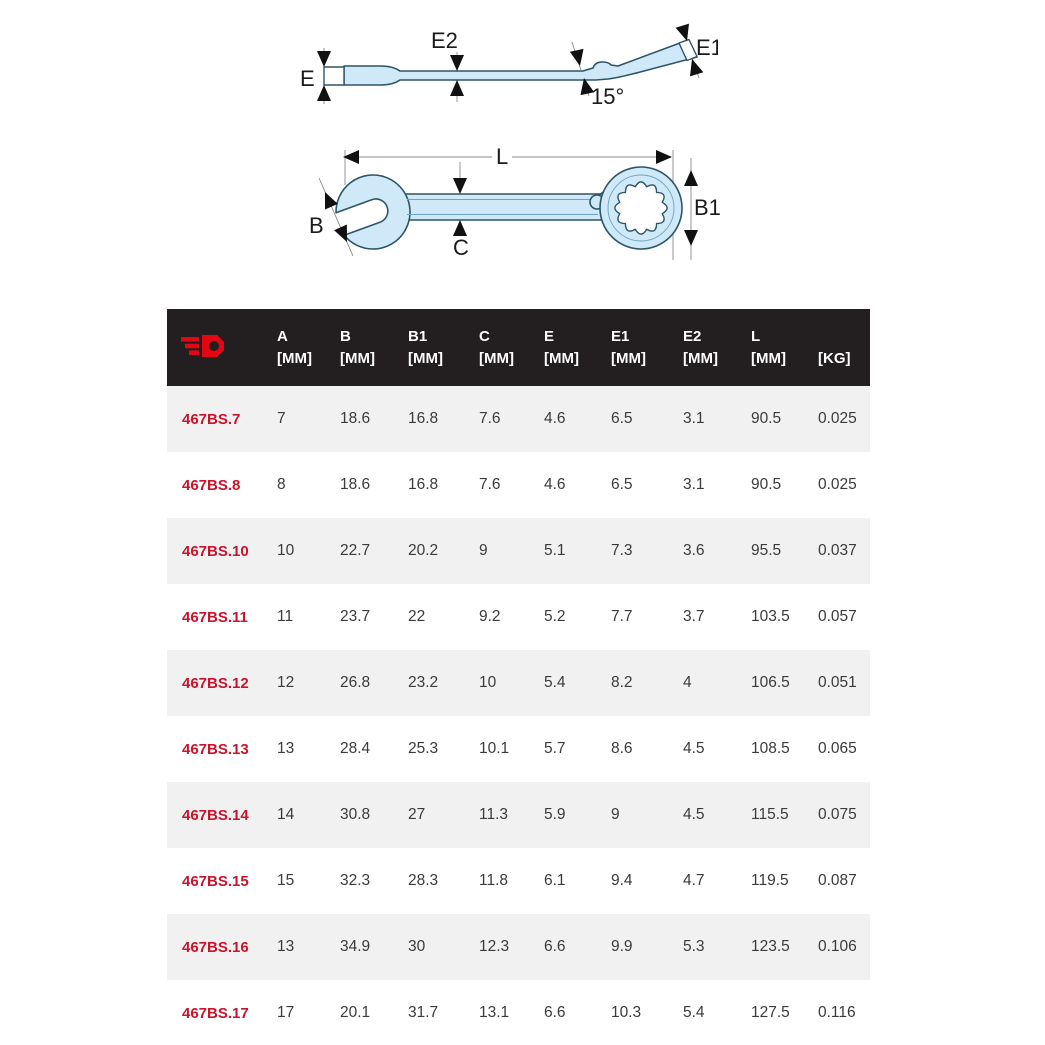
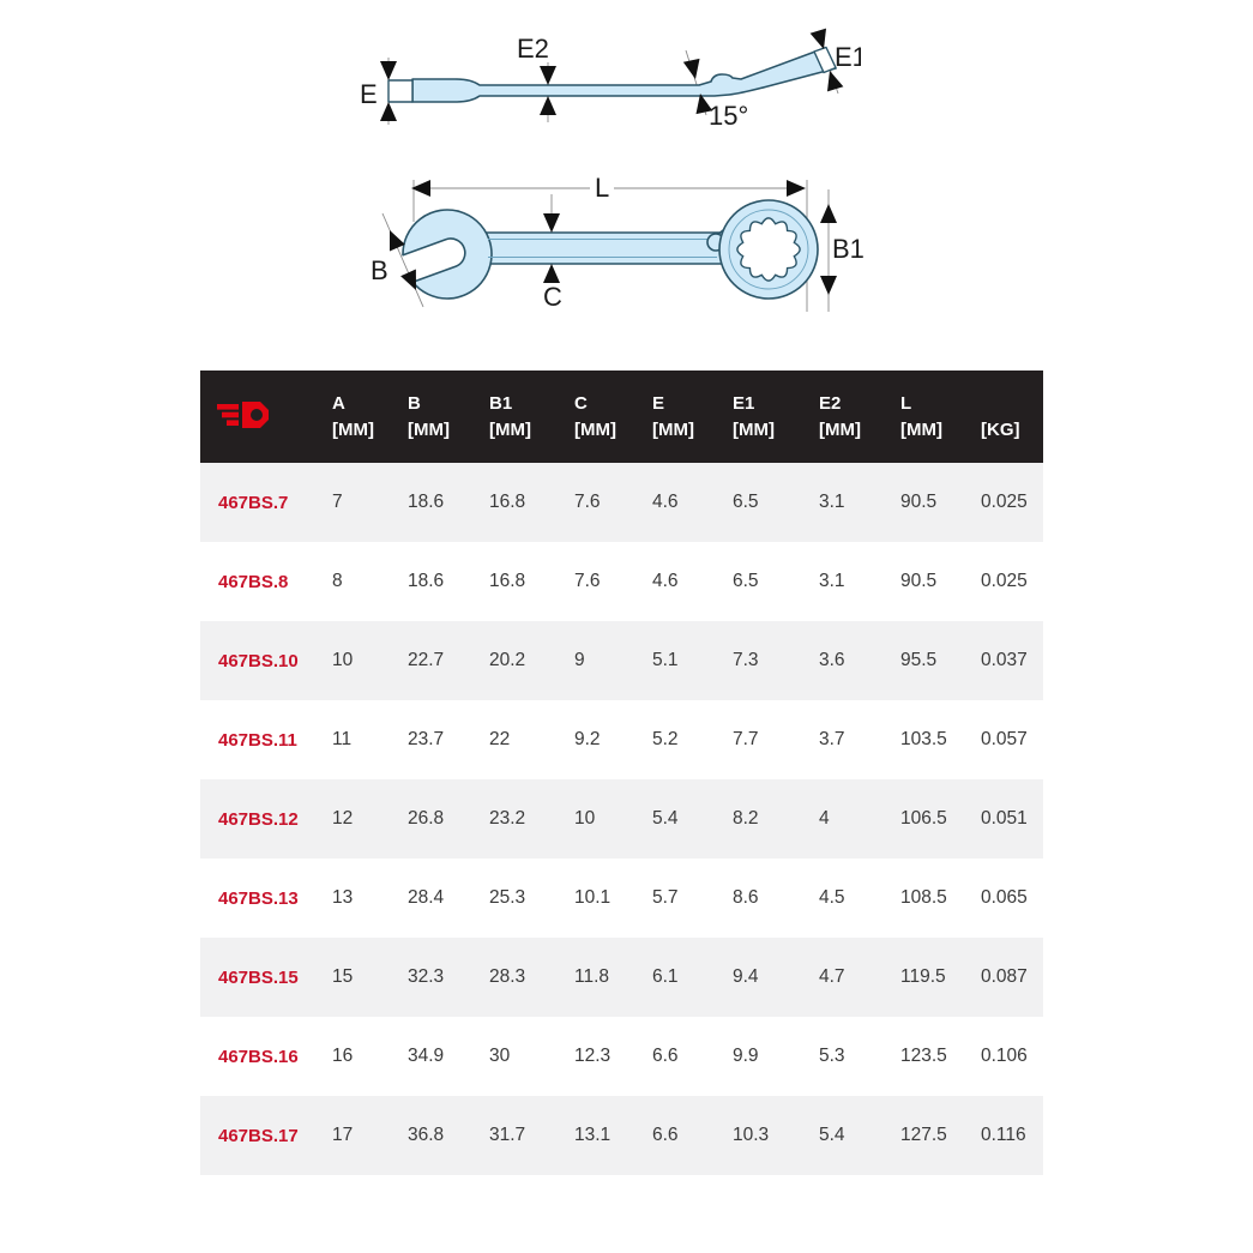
  E
  E2
  15°
  E1
  L
  B
  B1
  C
  	A[MM]	B[MM]	B1[MM]	C[MM]	E[MM]	E1[MM]	E2[MM]	L[MM]	[KG]
  467BS.7	7	18.6	16.8	7.6	4.6	6.5	3.1	90.5	0.025
  467BS.8	8	18.6	16.8	7.6	4.6	6.5	3.1	90.5	0.025
  467BS.10	10	22.7	20.2	9	5.1	7.3	3.6	95.5	0.037
  467BS.11	11	23.7	22	9.2	5.2	7.7	3.7	103.5	0.057
  467BS.12	12	26.8	23.2	10	5.4	8.2	4	106.5	0.051
  467BS.13	13	28.4	25.3	10.1	5.7	8.6	4.5	108.5	0.065
- 467BS.14	14	30.8	27	11.3	5.9	9	4.5	115.5	0.075
  467BS.15	15	32.3	28.3	11.8	6.1	9.4	4.7	119.5	0.087
- 467BS.16	13	34.9	30	12.3	6.6	9.9	5.3	123.5	0.106
+ 467BS.16	16	34.9	30	12.3	6.6	9.9	5.3	123.5	0.106
- 467BS.17	17	20.1	31.7	13.1	6.6	10.3	5.4	127.5	0.116
+ 467BS.17	17	36.8	31.7	13.1	6.6	10.3	5.4	127.5	0.116
